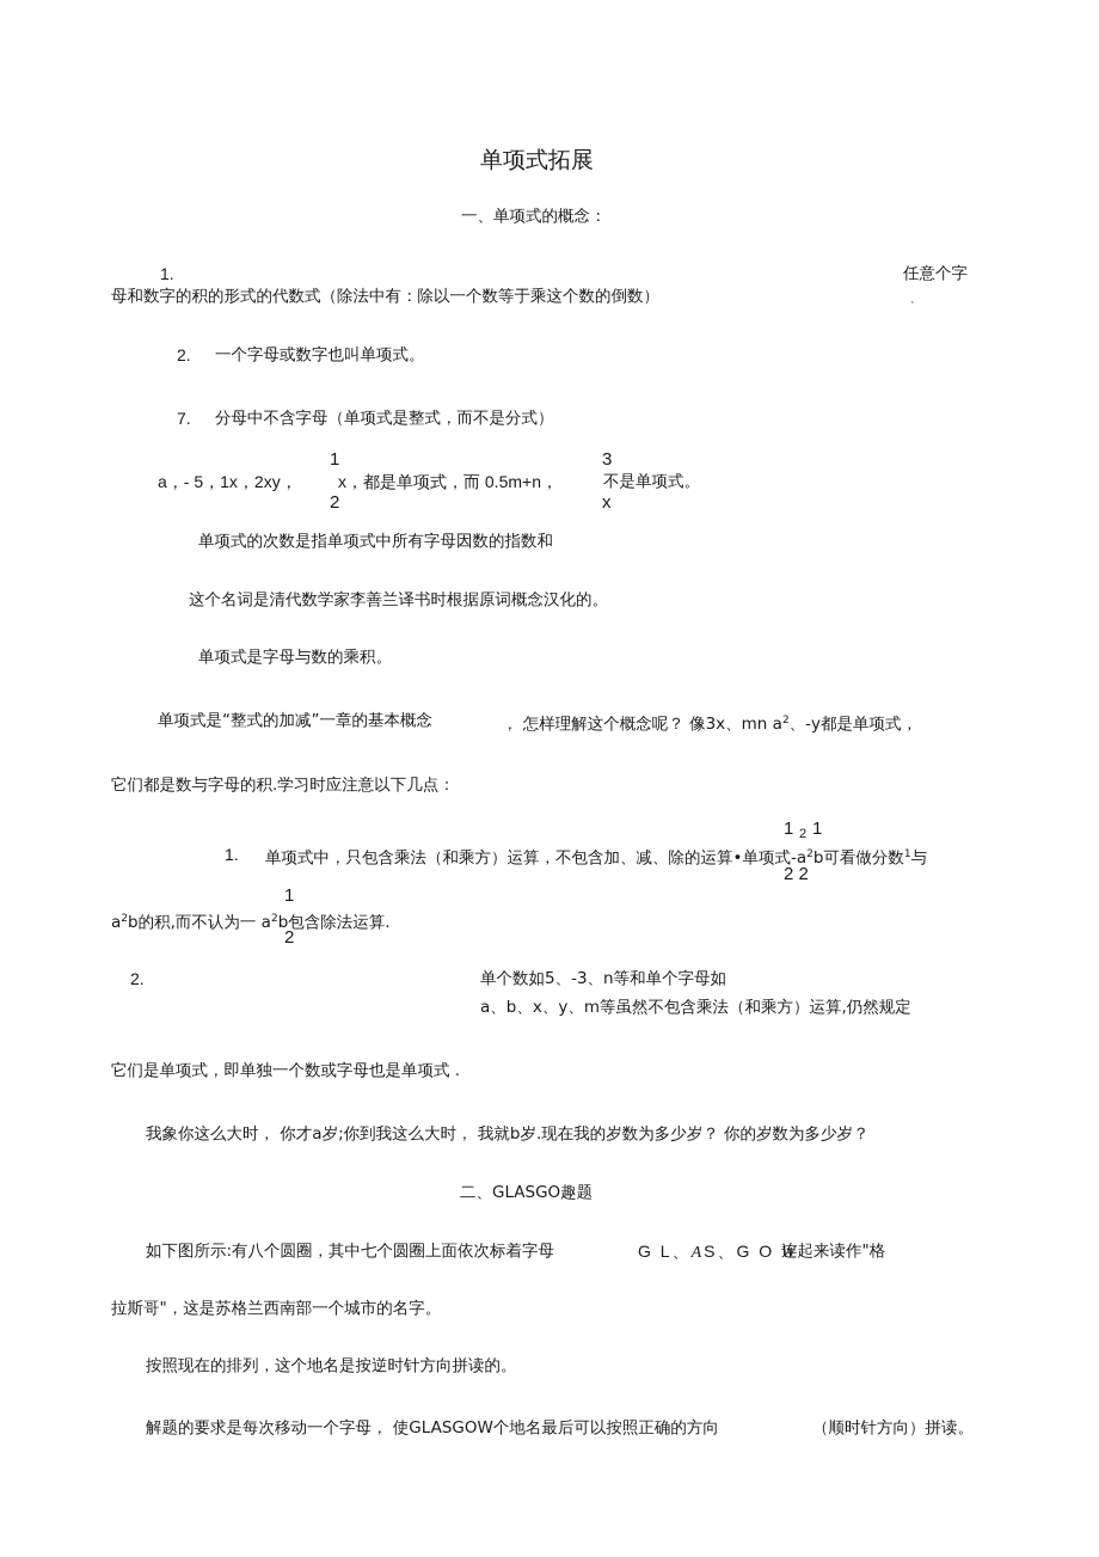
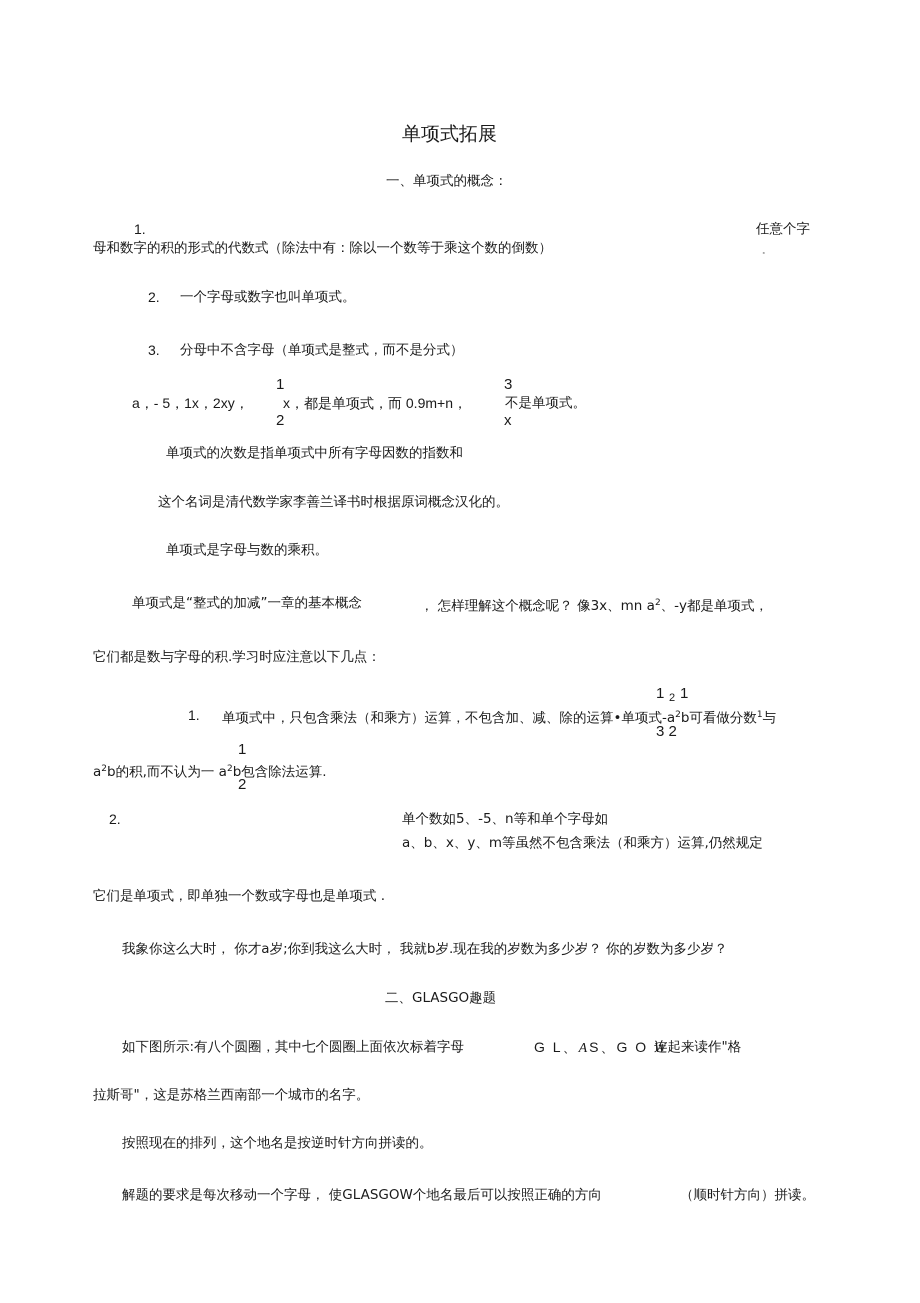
  单项式拓展
  一、单项式的概念：
  1.
  任意个字
  。
  母和数字的积的形式的代数式（除法中有：除以一个数等于乘这个数的倒数）
  2.
  一个字母或数字也叫单项式。
- 7.
+ 3.
  分母中不含字母（单项式是整式，而不是分式）
  a，- 5，1x，2xy，
  1
  2
- x，都是单项式，而 0.5m+n，
+ x，都是单项式，而 0.9m+n，
  3
  x
  不是单项式。
  单项式的次数是指单项式中所有字母因数的指数和
  这个名词是清代数学家李善兰译书时根据原词概念汉化的。
  单项式是字母与数的乘积。
  单项式是“整式的加减”一章的基本概念
  ， 怎样理解这个概念呢？ 像3x、mn a2、-y都是单项式，
  它们都是数与字母的积.学习时应注意以下几点：
  1.
  1
  2
  1
  单项式中，只包含乘法（和乘方）运算，不包含加、减、除的运算•单项式-a2b可看做分数1与
- 2 2
+ 3 2
  1
  a2b的积,而不认为一 a2b包含除法运算.
  2
  2.
- 单个数如5、-3、n等和单个字母如
+ 单个数如5、-5、n等和单个字母如
  a、b、x、y、m等虽然不包含乘法（和乘方）运算,仍然规定
  它们是单项式，即单独一个数或字母也是单项式 .
  我象你这么大时， 你才a岁;你到我这么大时， 我就b岁.现在我的岁数为多少岁？ 你的岁数为多少岁？
  二、GLASGO趣题
  如下图所示:有八个圆圈，其中七个圆圈上面依次标着字母
  G L、AS、G O W
  连起来读作"格
  拉斯哥"，这是苏格兰西南部一个城市的名字。
  按照现在的排列，这个地名是按逆时针方向拼读的。
  解题的要求是每次移动一个字母， 使GLASGOW个地名最后可以按照正确的方向
  （顺时针方向）拼读。
